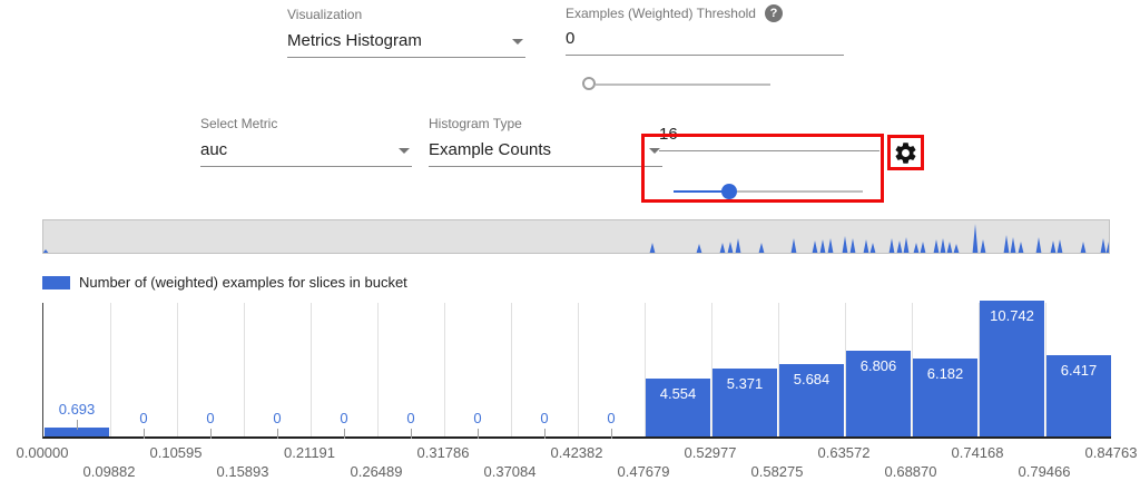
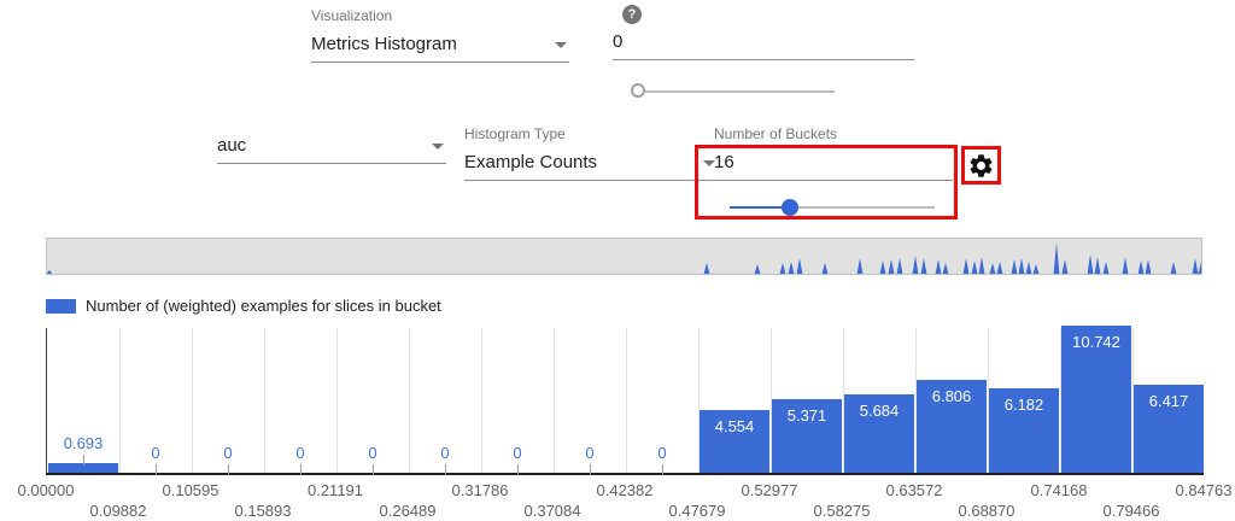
  Visualization
  Metrics Histogram
- Examples (Weighted) Threshold
  ?
  0
- Select Metric
  auc
  Histogram Type
  Example Counts
+ Number of Buckets
  16
  Number of (weighted) examples for slices in bucket
  0.693
  0
  0
  0
  0
  0
  0
  0
  0
  4.554
  5.371
  5.684
  6.806
  6.182
  10.742
  6.417
  0.00000
  0.09882
  0.10595
  0.15893
  0.21191
  0.26489
  0.31786
  0.37084
  0.42382
  0.47679
  0.52977
  0.58275
  0.63572
  0.68870
  0.74168
  0.79466
  0.84763
